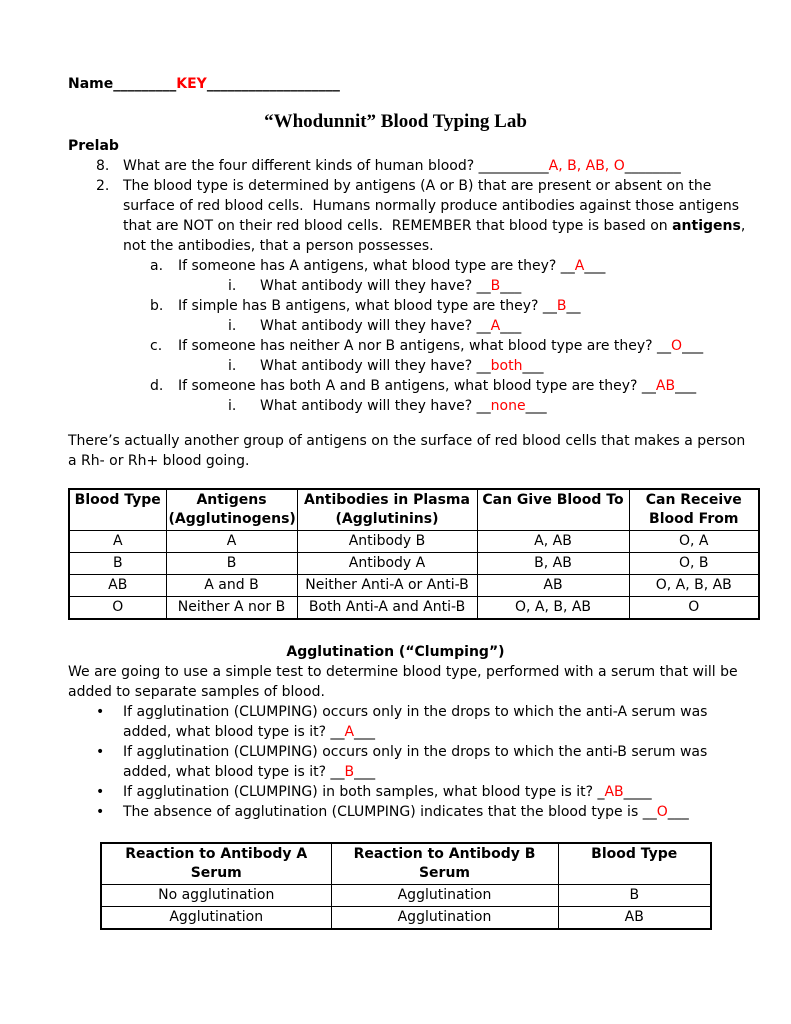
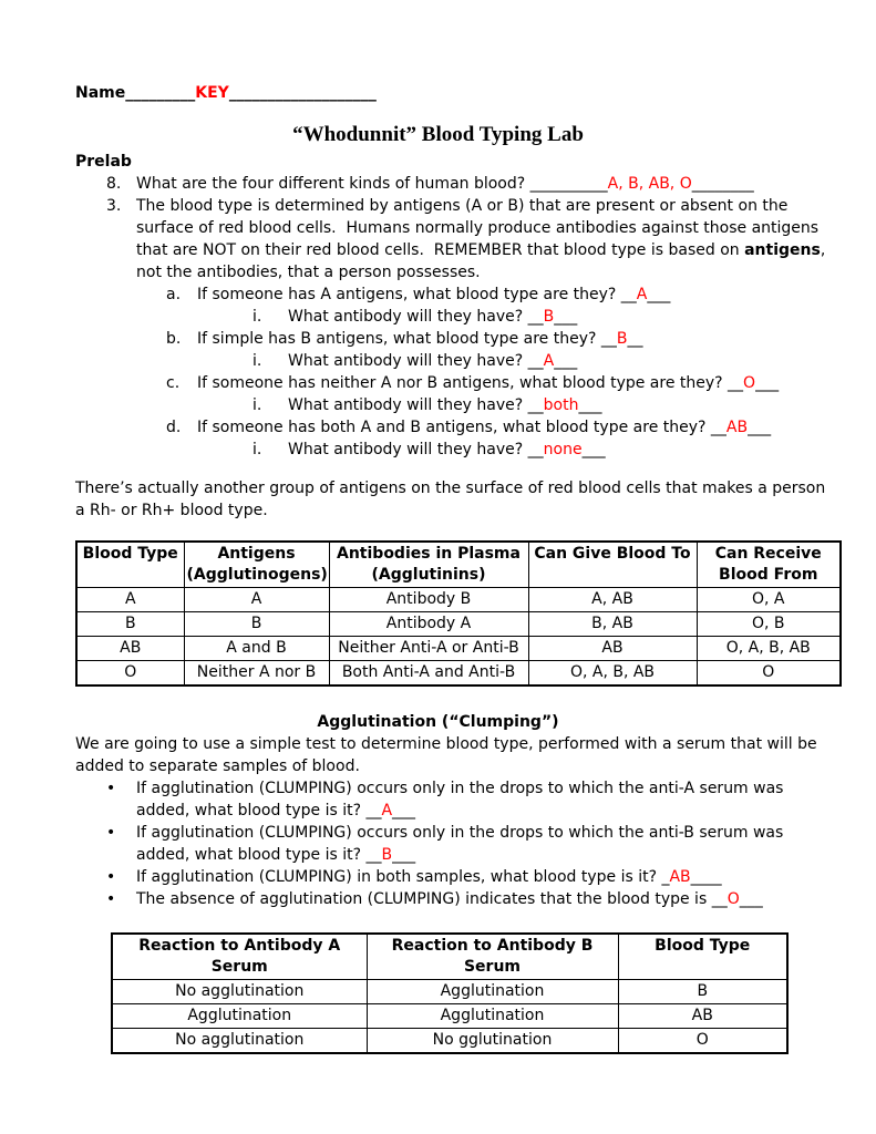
  Name_________KEY___________________
  “Whodunnit” Blood Typing Lab
  Prelab
  8.
  What are the four different kinds of human blood? __________A, B, AB, O________
- 2.
+ 3.
  The blood type is determined by antigens (A or B) that are present or absent on the
  surface of red blood cells. Humans normally produce antibodies against those antigens
  that are NOT on their red blood cells. REMEMBER that blood type is based on antigens,
  not the antibodies, that a person possesses.
  a.
  If someone has A antigens, what blood type are they? __A___
  i.
  What antibody will they have? __B___
  b.
  If simple has B antigens, what blood type are they? __B__
  i.
  What antibody will they have? __A___
  c.
  If someone has neither A nor B antigens, what blood type are they? __O___
  i.
  What antibody will they have? __both___
  d.
  If someone has both A and B antigens, what blood type are they? __AB___
  i.
  What antibody will they have? __none___
  There’s actually another group of antigens on the surface of red blood cells that makes a person
- a Rh- or Rh+ blood going.
+ a Rh- or Rh+ blood type.
  Blood Type	Antigens (Agglutinogens)	Antibodies in Plasma (Agglutinins)	Can Give Blood To	Can Receive Blood From
  A	A	Antibody B	A, AB	O, A
  B	B	Antibody A	B, AB	O, B
  AB	A and B	Neither Anti-A or Anti-B	AB	O, A, B, AB
  O	Neither A nor B	Both Anti-A and Anti-B	O, A, B, AB	O
  Agglutination (“Clumping”)
  We are going to use a simple test to determine blood type, performed with a serum that will be
  added to separate samples of blood.
  •
  If agglutination (CLUMPING) occurs only in the drops to which the anti-A serum was
  added, what blood type is it? __A___
  •
  If agglutination (CLUMPING) occurs only in the drops to which the anti-B serum was
  added, what blood type is it? __B___
  •
  If agglutination (CLUMPING) in both samples, what blood type is it? _AB____
  •
  The absence of agglutination (CLUMPING) indicates that the blood type is __O___
  Reaction to Antibody A Serum	Reaction to Antibody B Serum	Blood Type
  No agglutination	Agglutination	B
  Agglutination	Agglutination	AB
+ No agglutination	No gglutination	O
